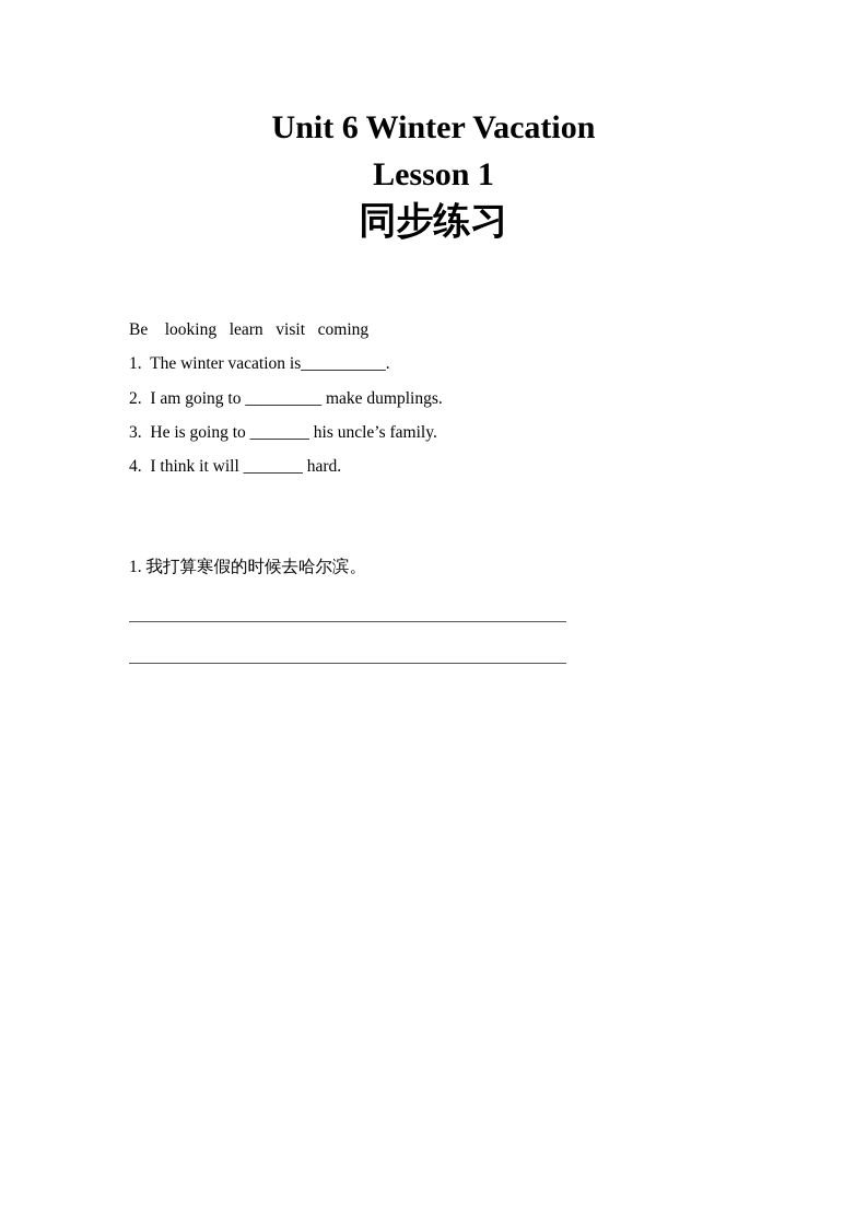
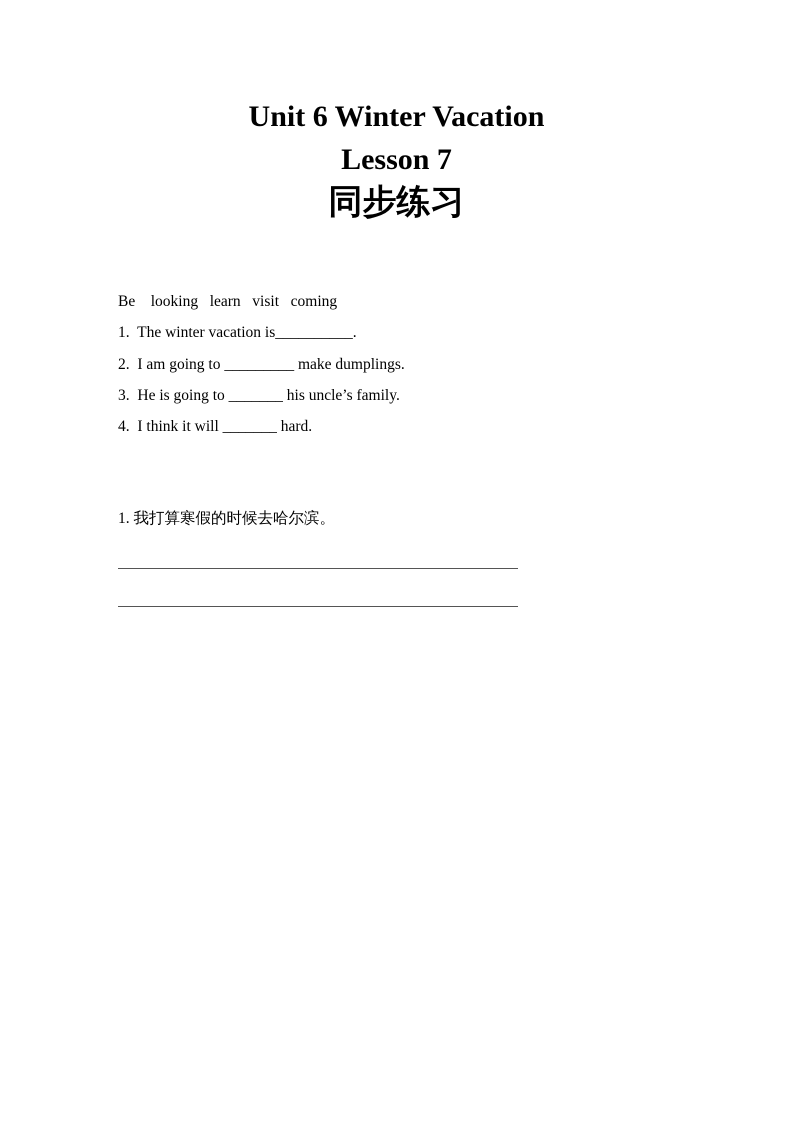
  Unit 6 Winter Vacation
- Lesson 1
+ Lesson 7
  同步练习
  Be looking learn visit coming
  1. The winter vacation is__________.
  2. I am going to _________ make dumplings.
  3. He is going to _______ his uncle’s family.
  4. I think it will _______ hard.
  1. 我打算寒假的时候去哈尔滨。
